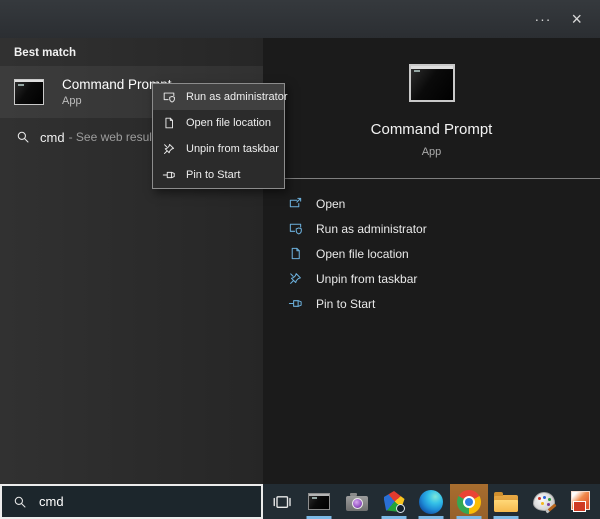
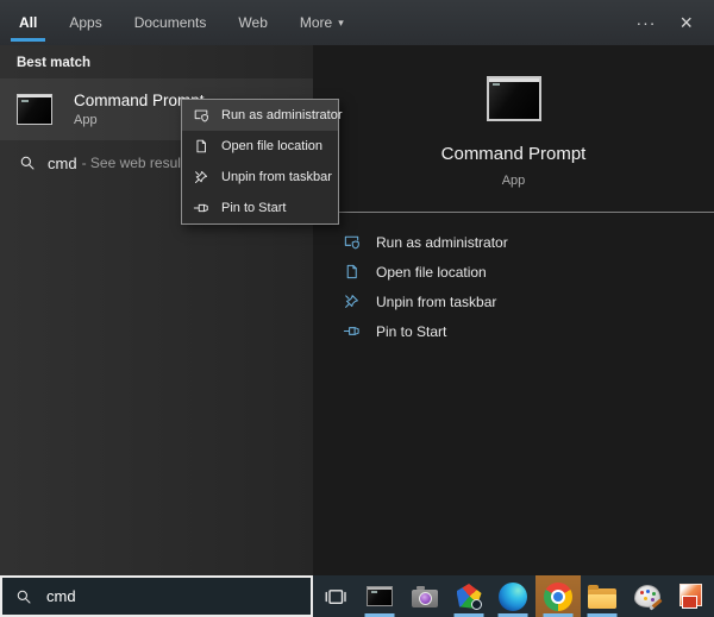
+ All
+ Apps
+ Documents
+ Web
+ More
+ ▾
  ···
  ×
  Best match
  Command Pro
  App
  cmd
  - See web resul
  Command Prompt
  App
- Open
  Run as administrator
  Open file location
  Unpin from taskbar
  Pin to Start
  Run as administrator
  Open file location
  Unpin from taskbar
  Pin to Start
  cmd
